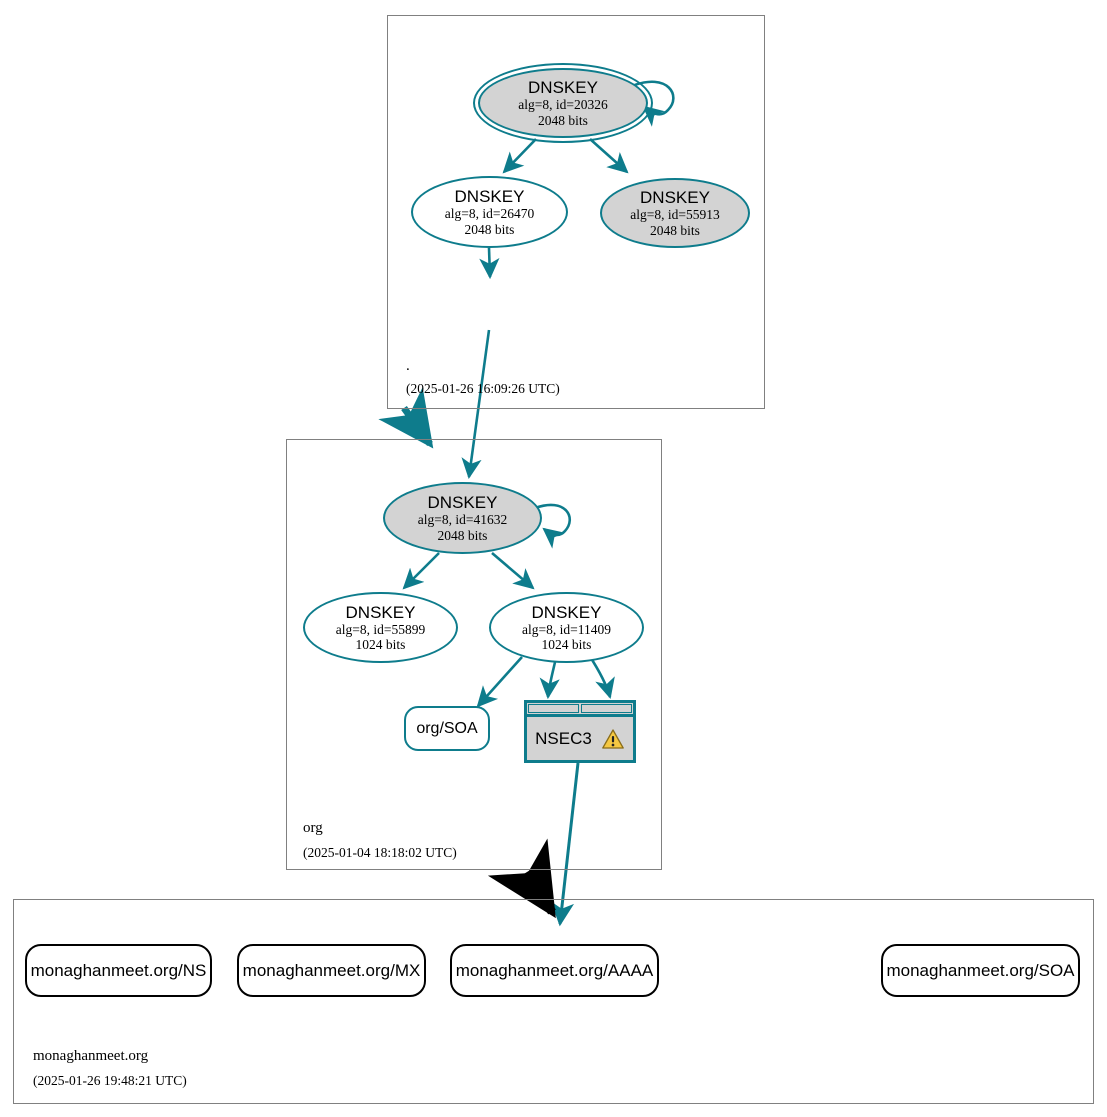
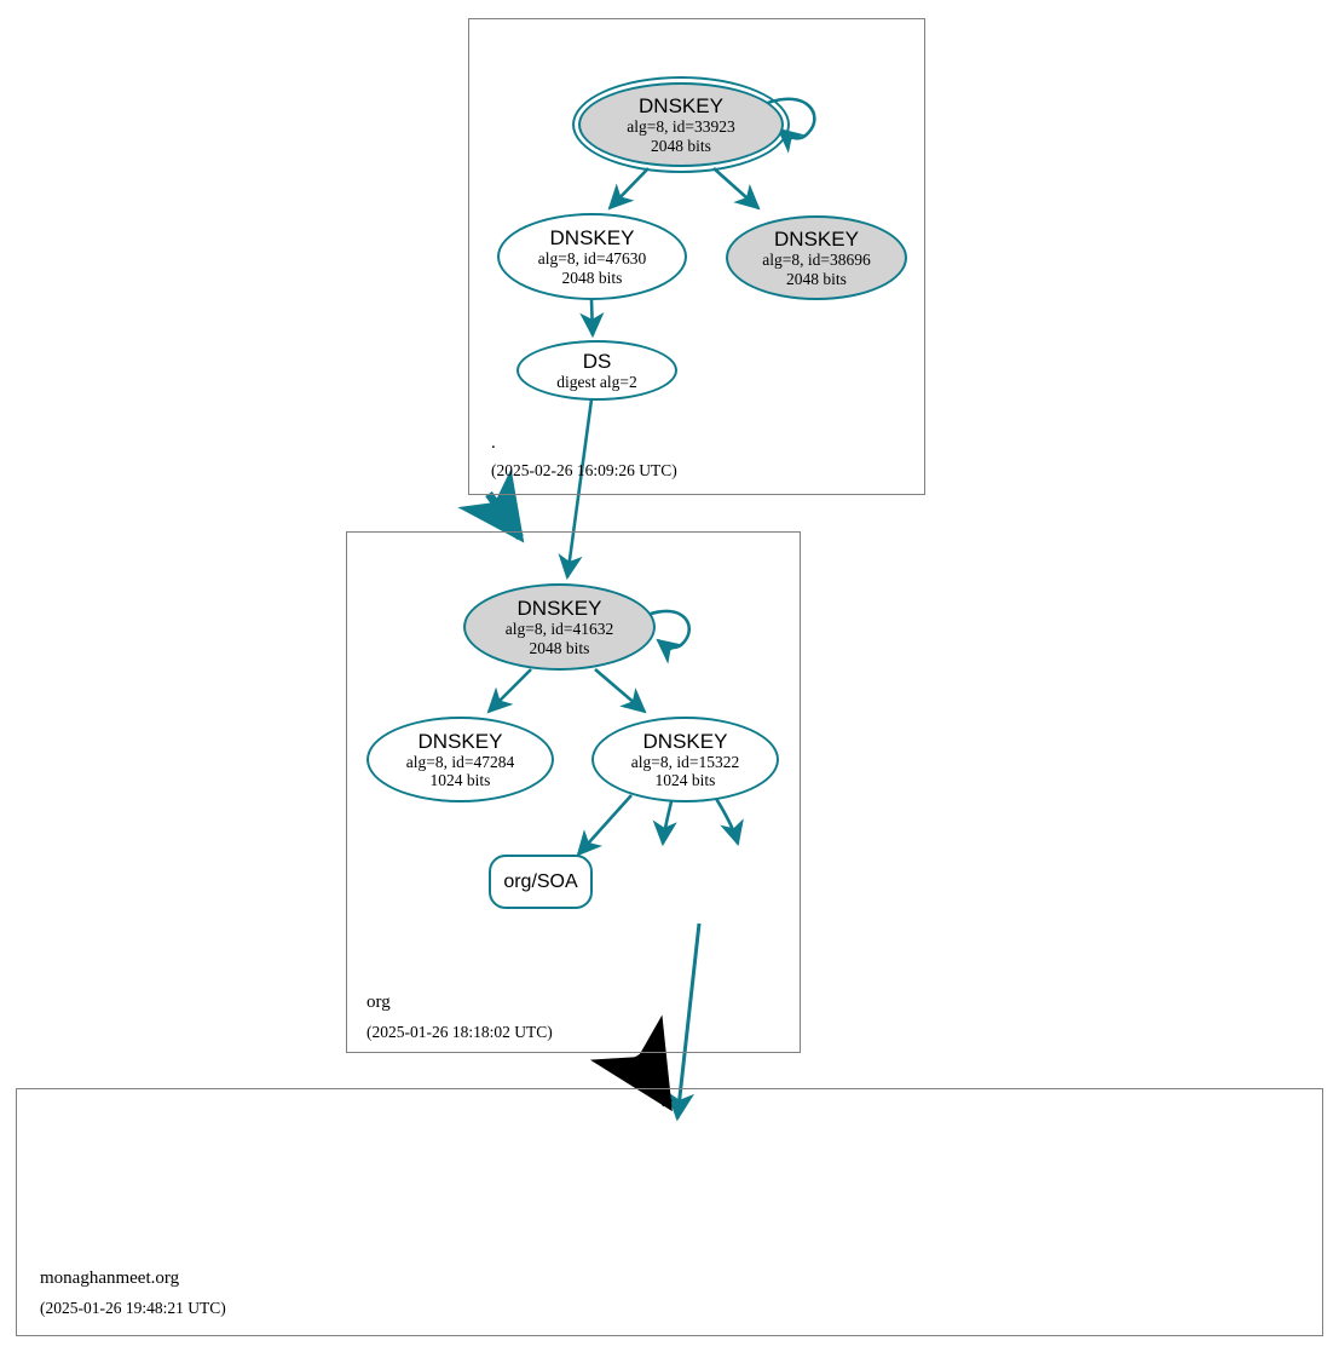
  .
- (2025-01-26 16:09:26 UTC)
+ (2025-02-26 16:09:26 UTC)
  DNSKEY
- alg=8, id=20326
+ alg=8, id=33923
  2048 bits
  DNSKEY
- alg=8, id=26470
+ alg=8, id=47630
  2048 bits
  DNSKEY
- alg=8, id=55913
+ alg=8, id=38696
  2048 bits
+ DS
+ digest alg=2
  org
- (2025-01-04 18:18:02 UTC)
+ (2025-01-26 18:18:02 UTC)
  DNSKEY
  alg=8, id=41632
  2048 bits
  DNSKEY
- alg=8, id=55899
+ alg=8, id=47284
  1024 bits
  DNSKEY
- alg=8, id=11409
+ alg=8, id=15322
  1024 bits
  org/SOA
- NSEC3
  monaghanmeet.org
  (2025-01-26 19:48:21 UTC)
- monaghanmeet.org/NS
- monaghanmeet.org/MX
- monaghanmeet.org/AAAA
- monaghanmeet.org/SOA
